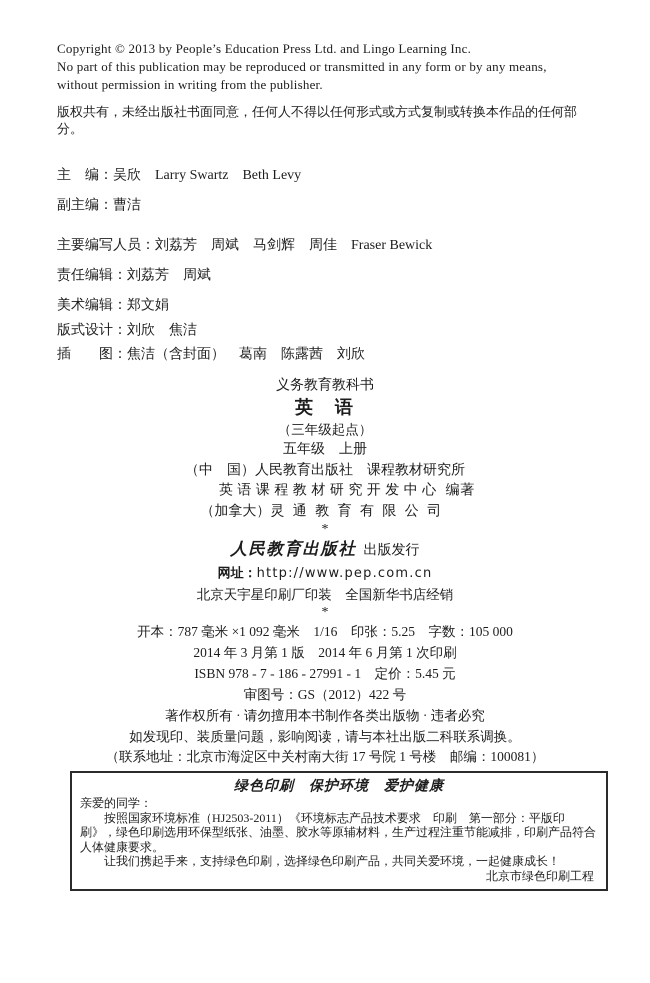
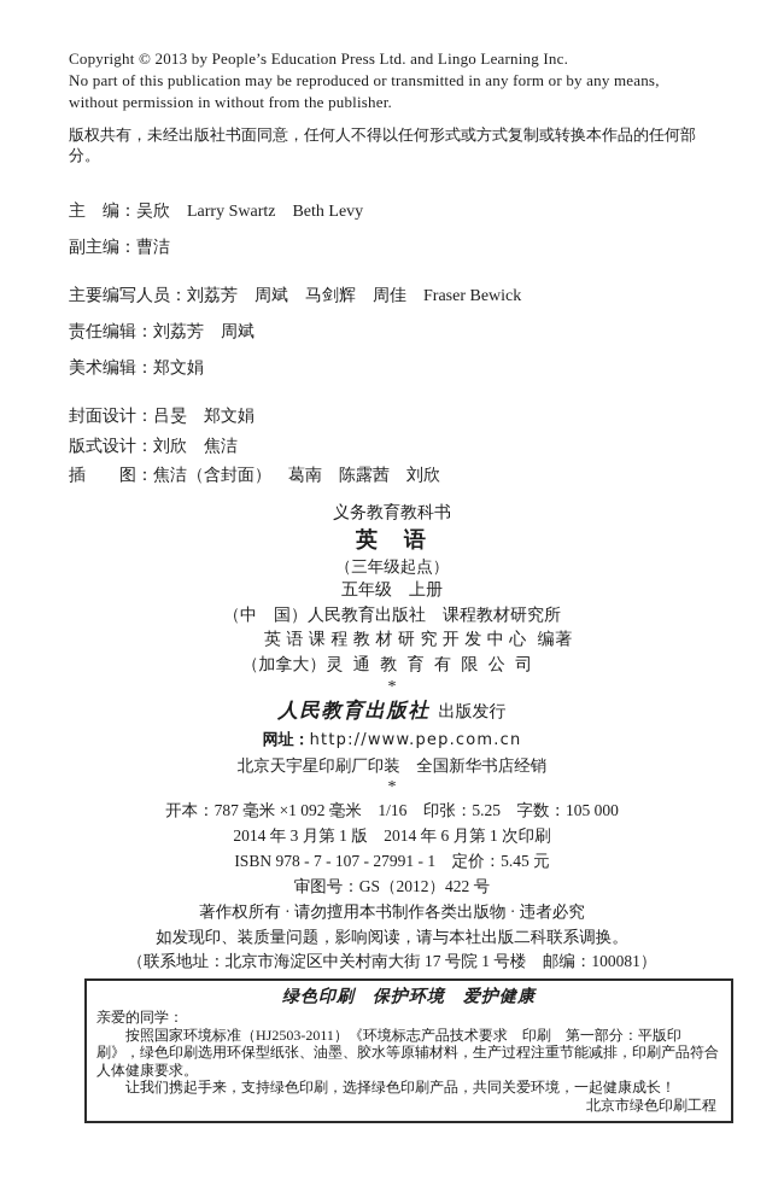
  Copyright © 2013 by People’s Education Press Ltd. and Lingo Learning Inc.
  No part of this publication may be reproduced or transmitted in any form or by any means,
- without permission in writing from the publisher.
+ without permission in without from the publisher.
  版权共有，未经出版社书面同意，任何人不得以任何形式或方式复制或转换本作品的任何部分。
  主 编：吴欣 Larry Swartz Beth Levy
  副主编：曹洁
  主要编写人员：刘荔芳 周斌 马剑辉 周佳 Fraser Bewick
  责任编辑：刘荔芳 周斌
  美术编辑：郑文娟
+ 封面设计：吕旻 郑文娟
  版式设计：刘欣 焦洁
  插 图：焦洁（含封面） 葛南 陈露茜 刘欣
  义务教育教科书
  英 语
  （三年级起点）
  五年级 上册
  （中 国）人民教育出版社 课程教材研究所
  英语课程教材研究开发中心 编著
  （加拿大）灵通教育有限公司
  *
  人民教育出版社 出版发行
  网址：http://www.pep.com.cn
  北京天宇星印刷厂印装 全国新华书店经销
  *
  开本：787 毫米 ×1 092 毫米 1/16 印张：5.25 字数：105 000
  2014 年 3 月第 1 版 2014 年 6 月第 1 次印刷
- ISBN 978 - 7 - 186 - 27991 - 1 定价：5.45 元
+ ISBN 978 - 7 - 107 - 27991 - 1 定价：5.45 元
  审图号：GS（2012）422 号
  著作权所有 · 请勿擅用本书制作各类出版物 · 违者必究
  如发现印、装质量问题，影响阅读，请与本社出版二科联系调换。
  （联系地址：北京市海淀区中关村南大街 17 号院 1 号楼 邮编：100081）
  绿色印刷 保护环境 爱护健康
  亲爱的同学：
  按照国家环境标准（HJ2503-2011）《环境标志产品技术要求 印刷 第一部分：平版印刷》，绿色印刷选用环保型纸张、油墨、胶水等原辅材料，生产过程注重节能减排，印刷产品符合人体健康要求。
  让我们携起手来，支持绿色印刷，选择绿色印刷产品，共同关爱环境，一起健康成长！
  北京市绿色印刷工程
